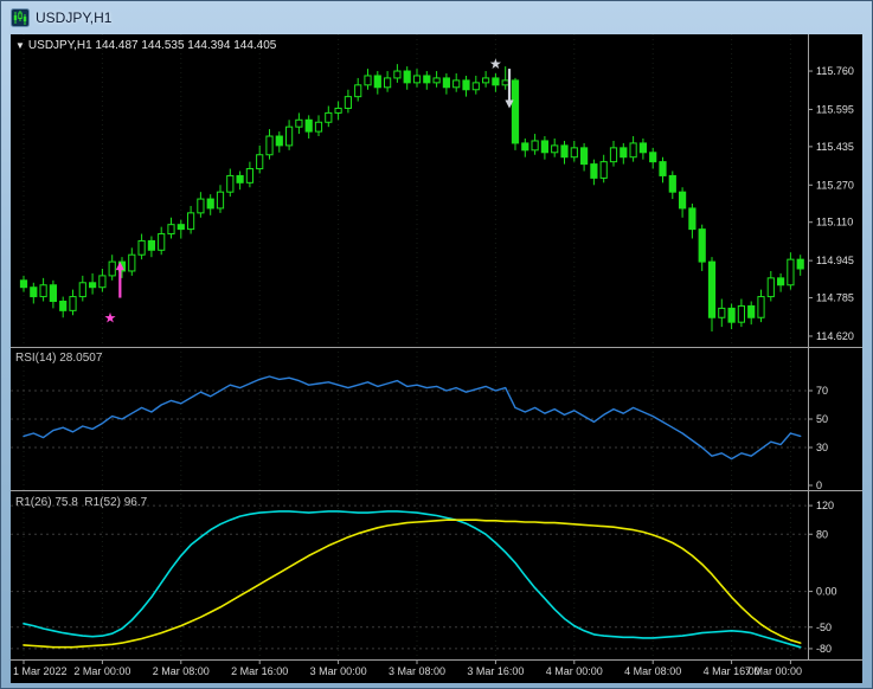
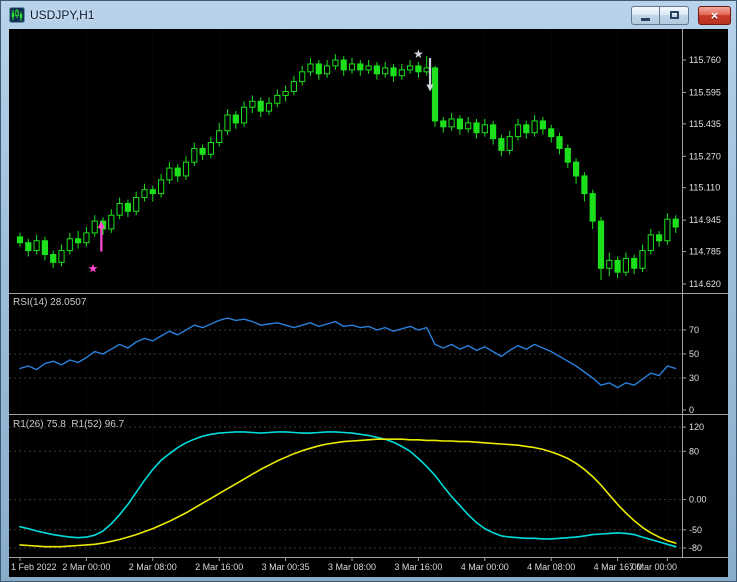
  USDJPY,H1
+ ×
  ★
  ★
  115.760
  115.595
  115.435
  115.270
  115.110
  114.945
  114.785
  114.620
  70
  50
  30
  0
  120
  80
  0.00
  -50
  -80
- 1 Mar 2022
+ 1 Feb 2022
  2 Mar 00:00
  2 Mar 08:00
  2 Mar 16:00
- 3 Mar 00:00
+ 3 Mar 00:35
  3 Mar 08:00
  3 Mar 16:00
  4 Mar 00:00
  4 Mar 08:00
  4 Mar 16:00
  7 Mar 00:00
- ▼
- USDJPY,H1 144.487 144.535 144.394 144.405
  RSI(14) 28.0507
  R1(26) 75.8 R1(52) 96.7
